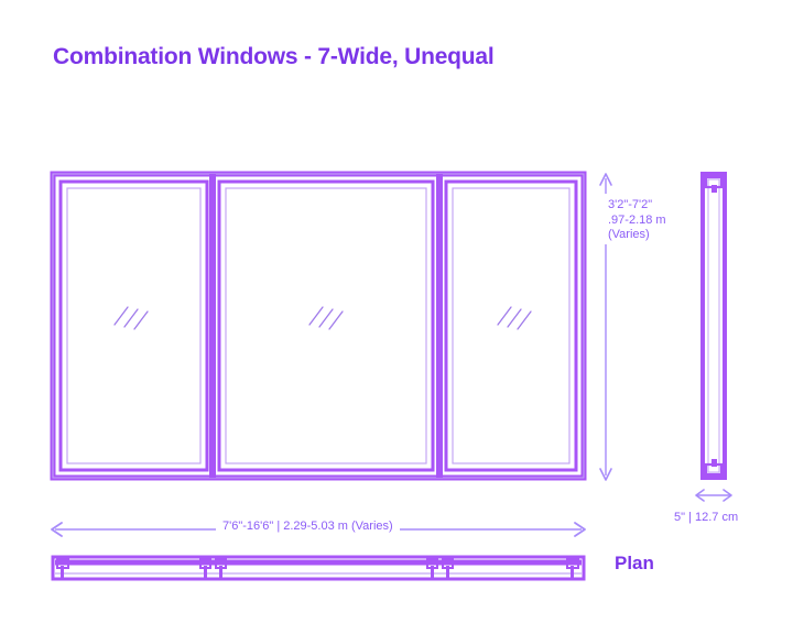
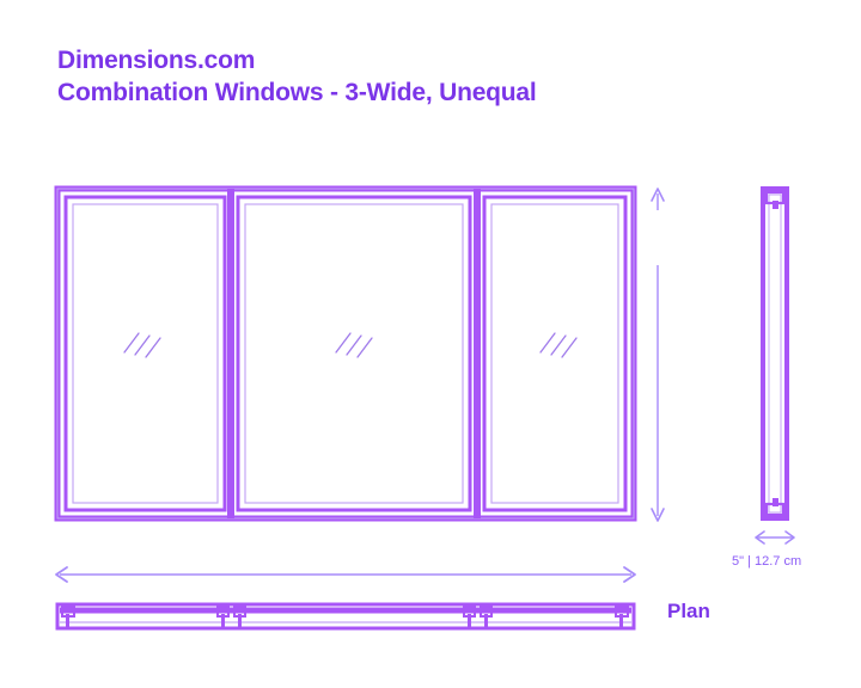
+ Dimensions.com
- Combination Windows - 7-Wide, Unequal
+ Combination Windows - 3-Wide, Unequal
- 3'2"-7'2"
- .97-2.18 m
- (Varies)
- 7'6"-16'6" | 2.29-5.03 m (Varies)
  5" | 12.7 cm
  Plan
